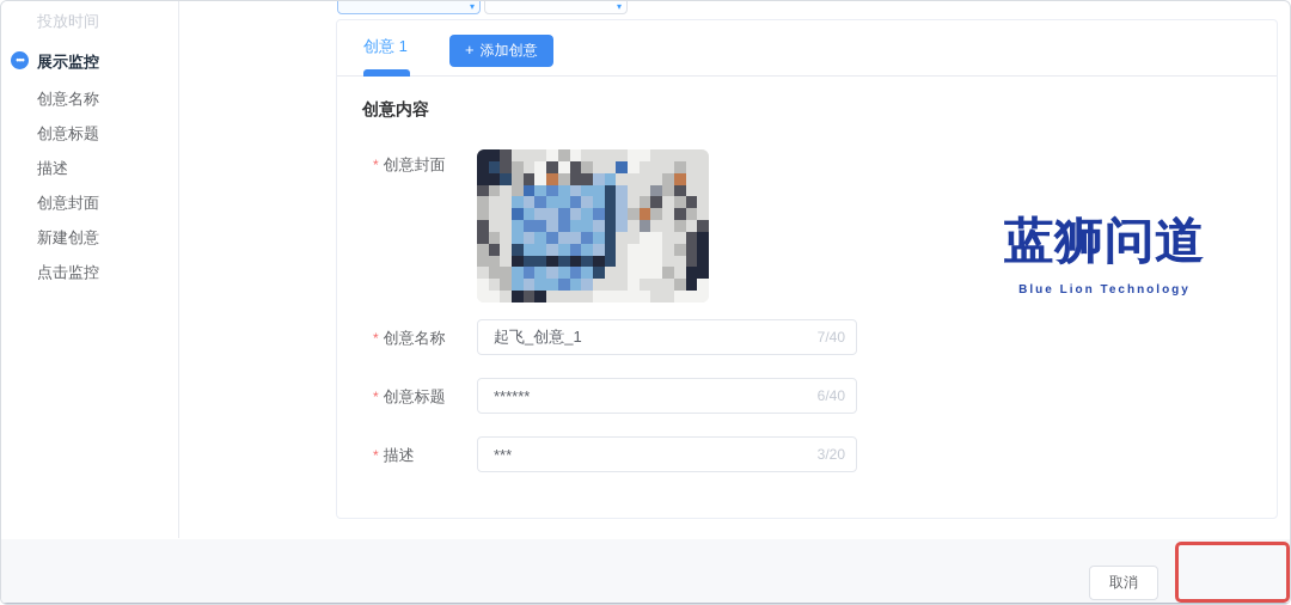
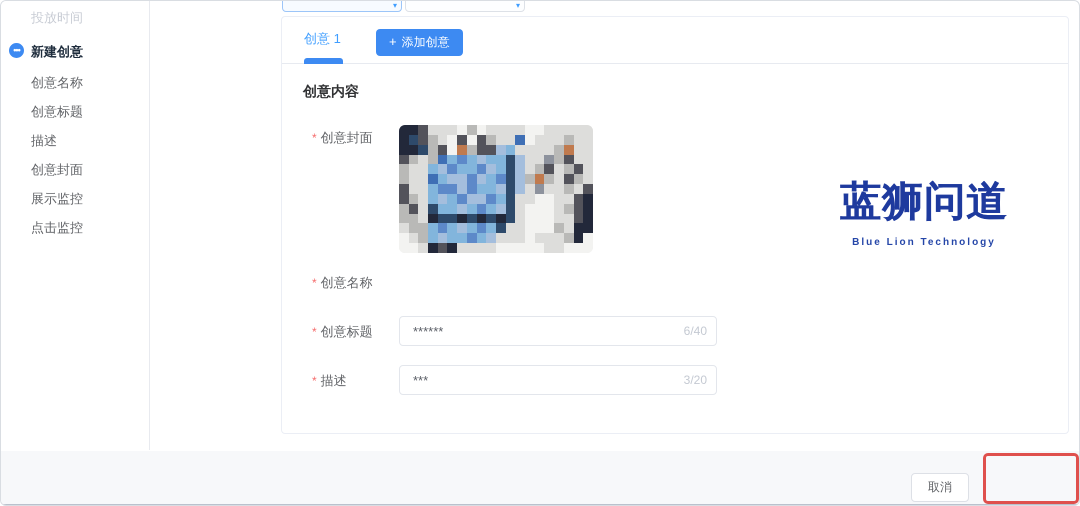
  投放时间
  •••
- 展示监控
+ 新建创意
  创意名称
  创意标题
  描述
  创意封面
- 新建创意
+ 展示监控
  点击监控
  ▾
  ▾
  创意 1
  + 添加创意
  创意内容
  * 创意封面
  * 创意名称
- 起飞_创意_1
- 7/40
  * 创意标题
  ******
  6/40
  * 描述
  ***
  3/20
  蓝狮问道
  Blue Lion Technology
  取消
